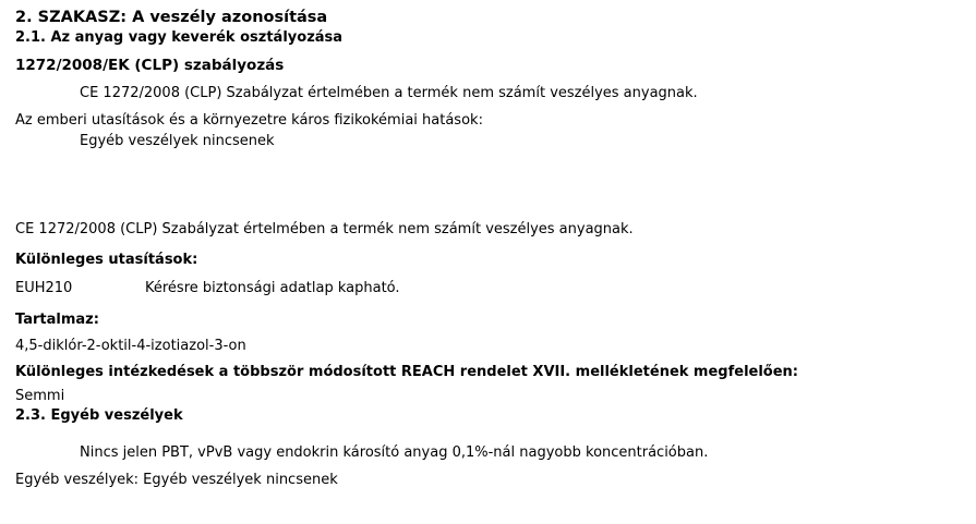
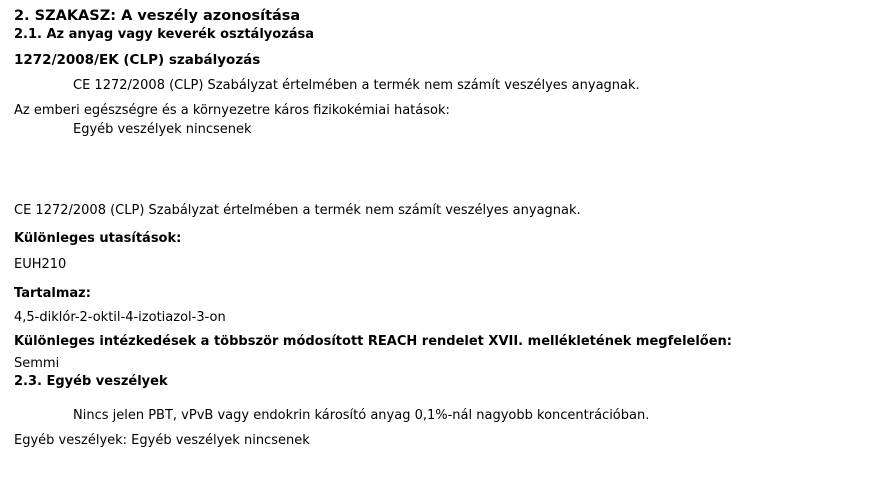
  2. SZAKASZ: A veszély azonosítása
  2.1. Az anyag vagy keverék osztályozása
  1272/2008/EK (CLP) szabályozás
  CE 1272/2008 (CLP) Szabályzat értelmében a termék nem számít veszélyes anyagnak.
- Az emberi utasítások és a környezetre káros fizikokémiai hatások:
+ Az emberi egészségre és a környezetre káros fizikokémiai hatások:
  Egyéb veszélyek nincsenek
  CE 1272/2008 (CLP) Szabályzat értelmében a termék nem számít veszélyes anyagnak.
  Különleges utasítások:
  EUH210
- Kérésre biztonsági adatlap kapható.
  Tartalmaz:
  4,5-diklór-2-oktil-4-izotiazol-3-on
  Különleges intézkedések a többször módosított REACH rendelet XVII. mellékletének megfelelően:
  Semmi
  2.3. Egyéb veszélyek
  Nincs jelen PBT, vPvB vagy endokrin károsító anyag 0,1%-nál nagyobb koncentrációban.
  Egyéb veszélyek: Egyéb veszélyek nincsenek
